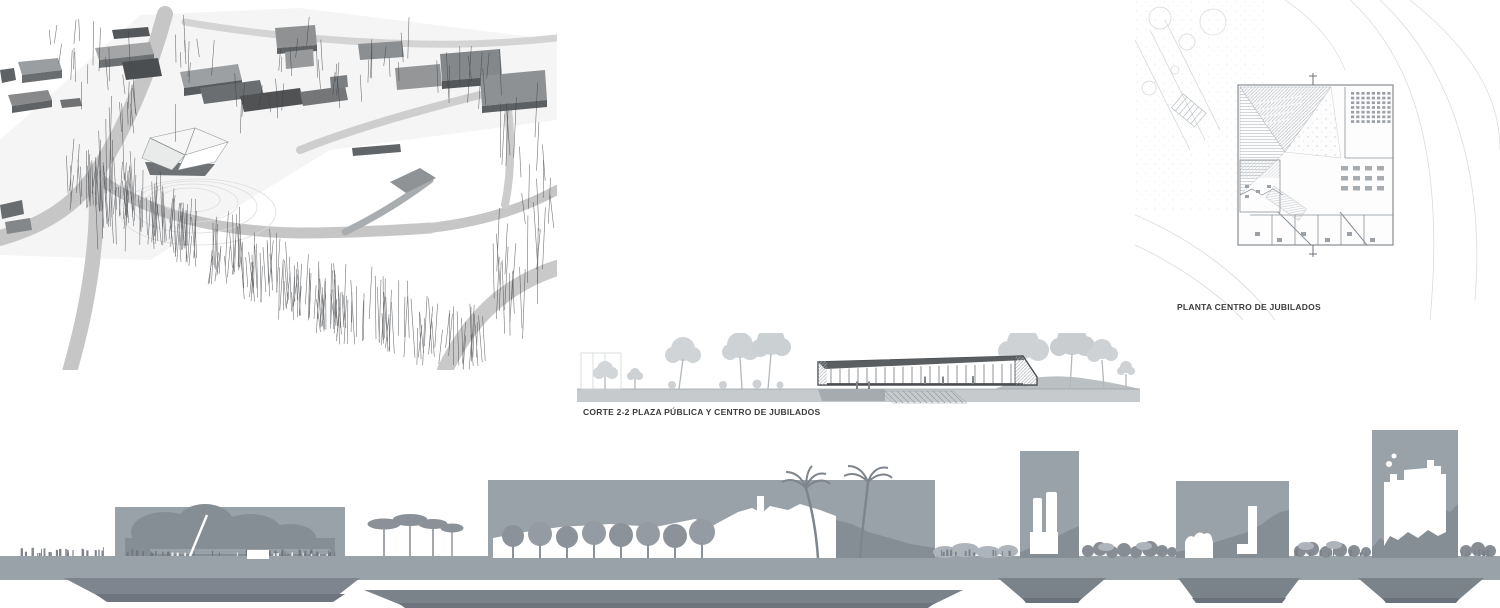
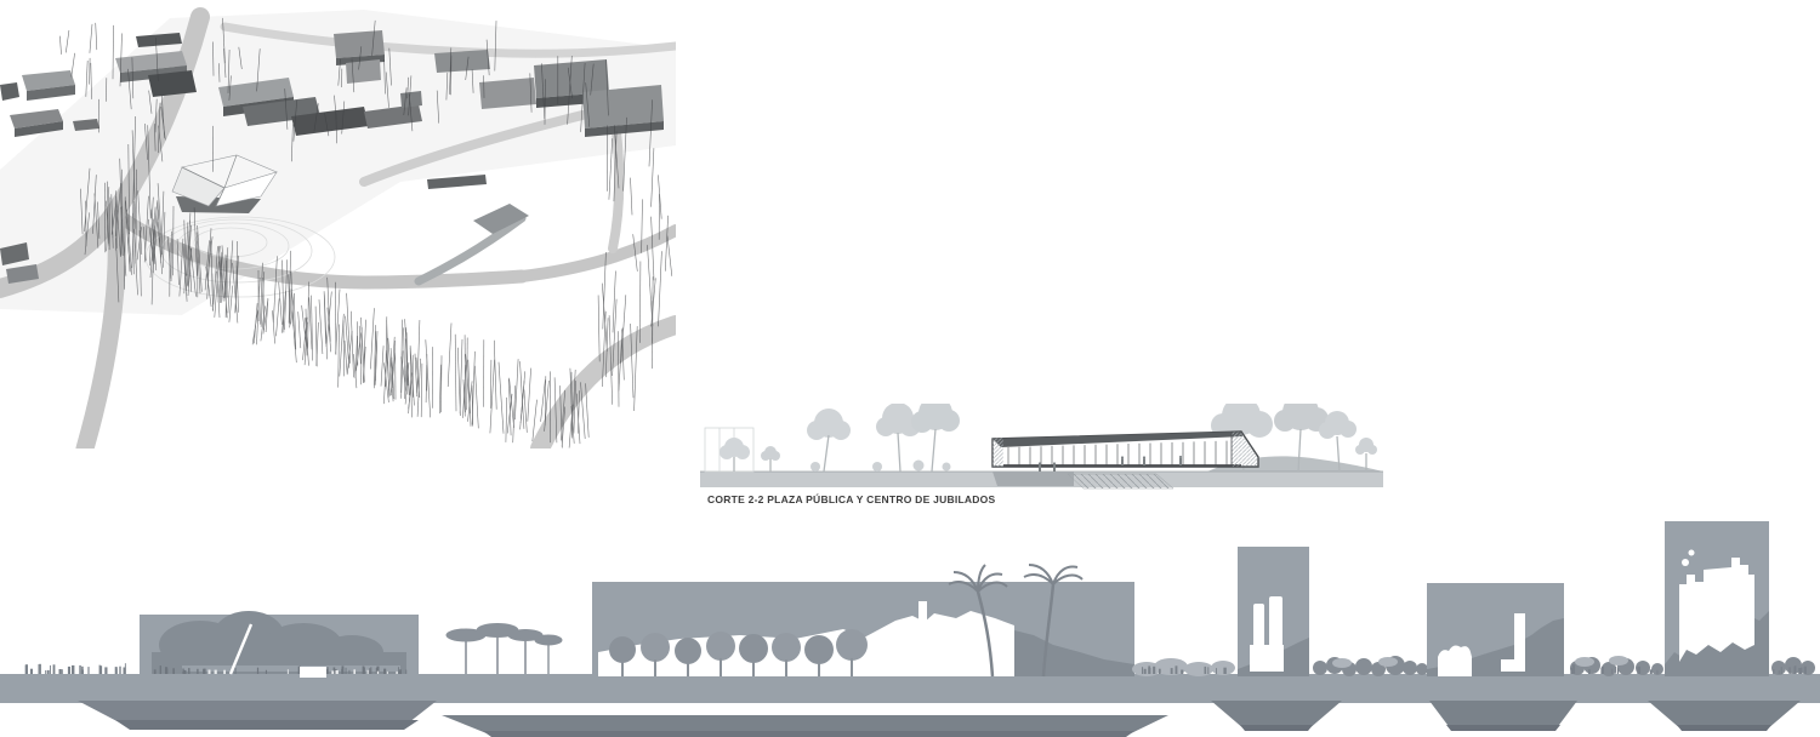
- PLANTA CENTRO DE JUBILADOS
  CORTE 2-2 PLAZA PÚBLICA Y CENTRO DE JUBILADOS
